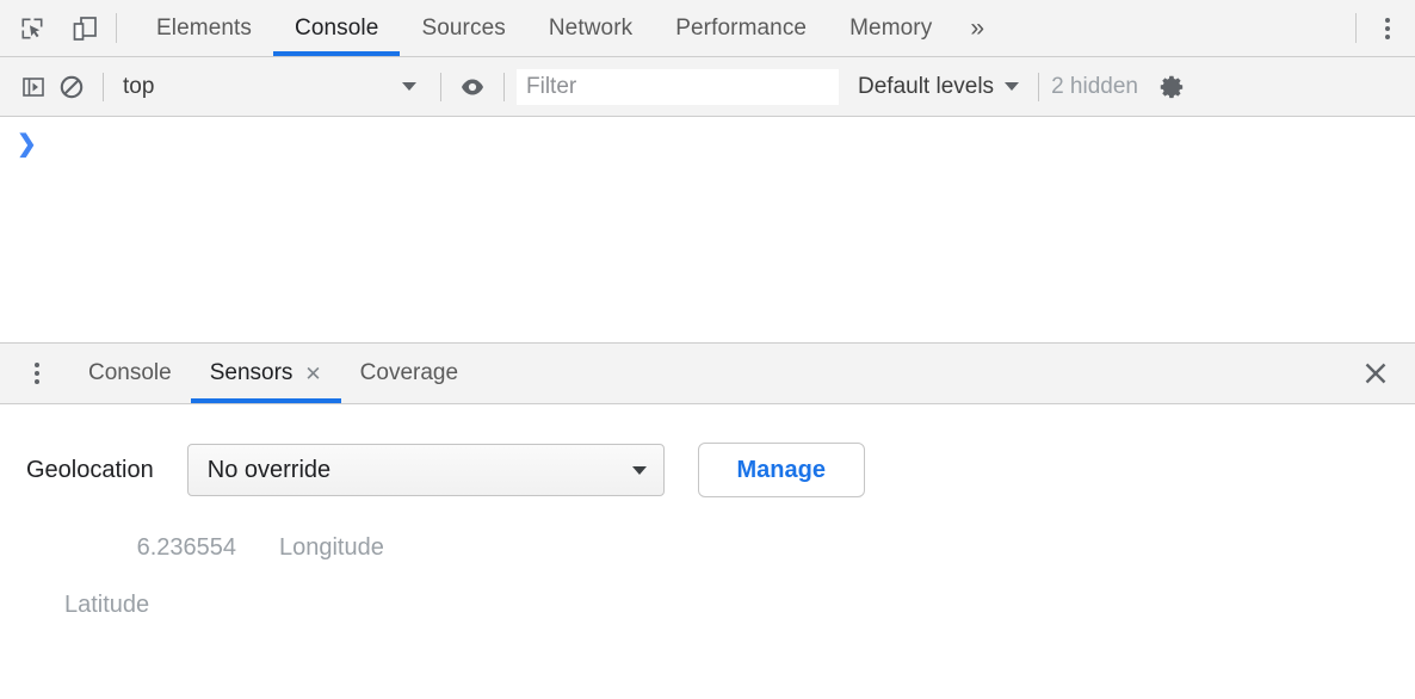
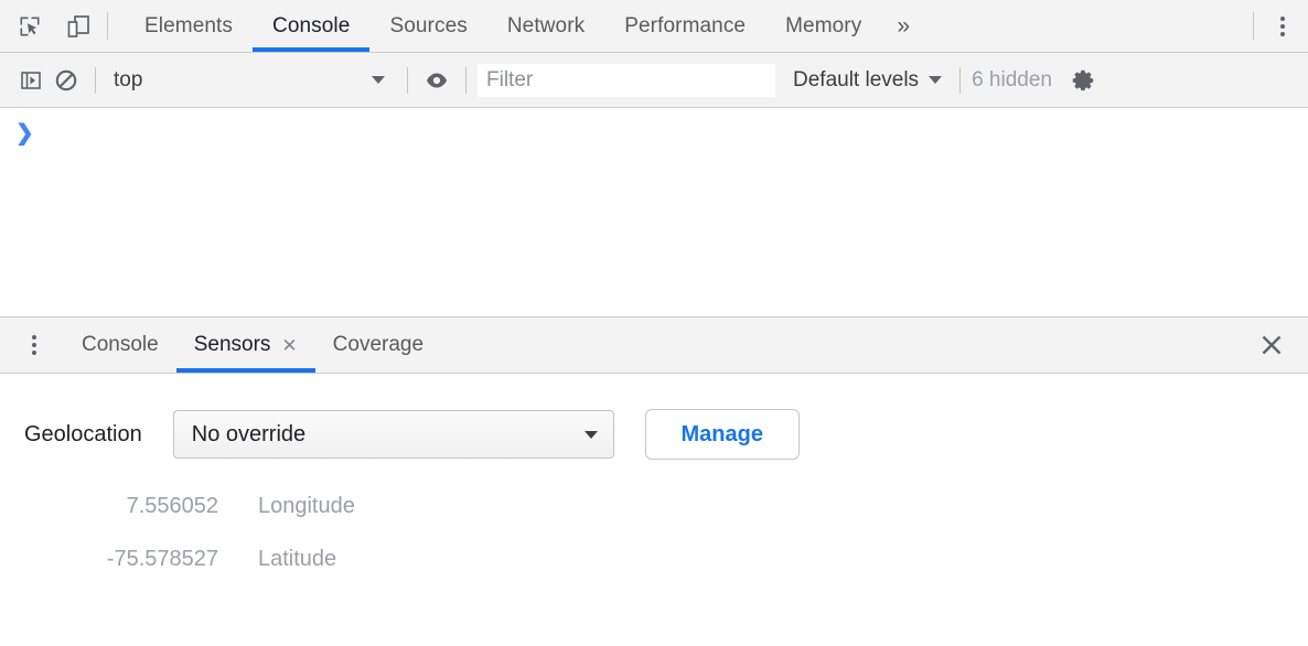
  Elements
  Console
  Sources
  Network
  Performance
  Memory
  »
  top
  Filter
  Default levels
- 2 hidden
+ 6 hidden
  ❯
  Console
  Sensors
  ✕
  Coverage
  Geolocation
  No override
  Manage
- 6.236554
+ 7.556052
  Longitude
+ -75.578527
  Latitude
